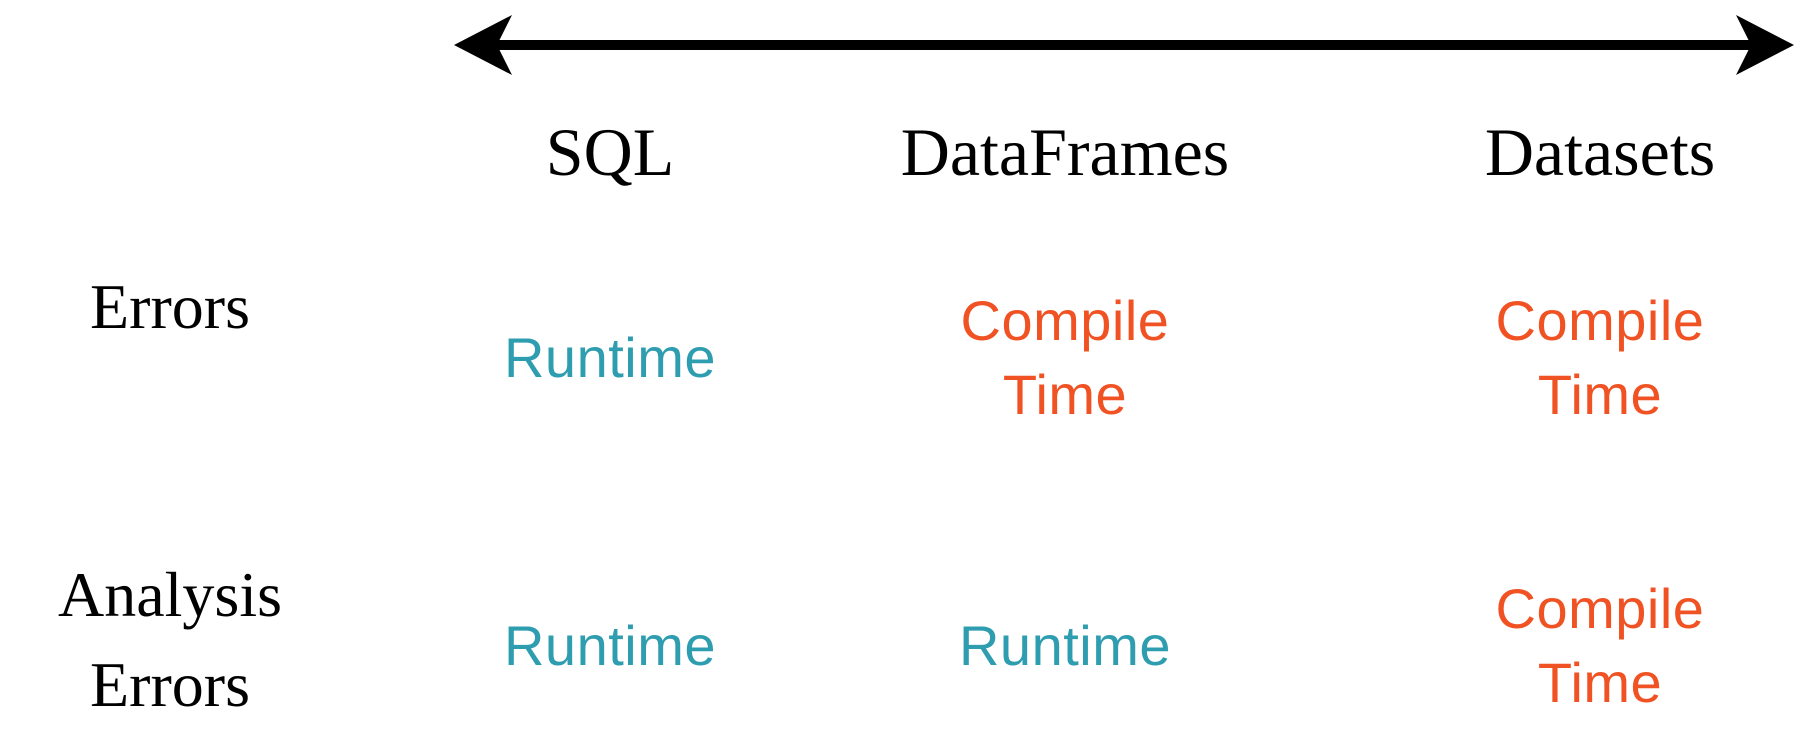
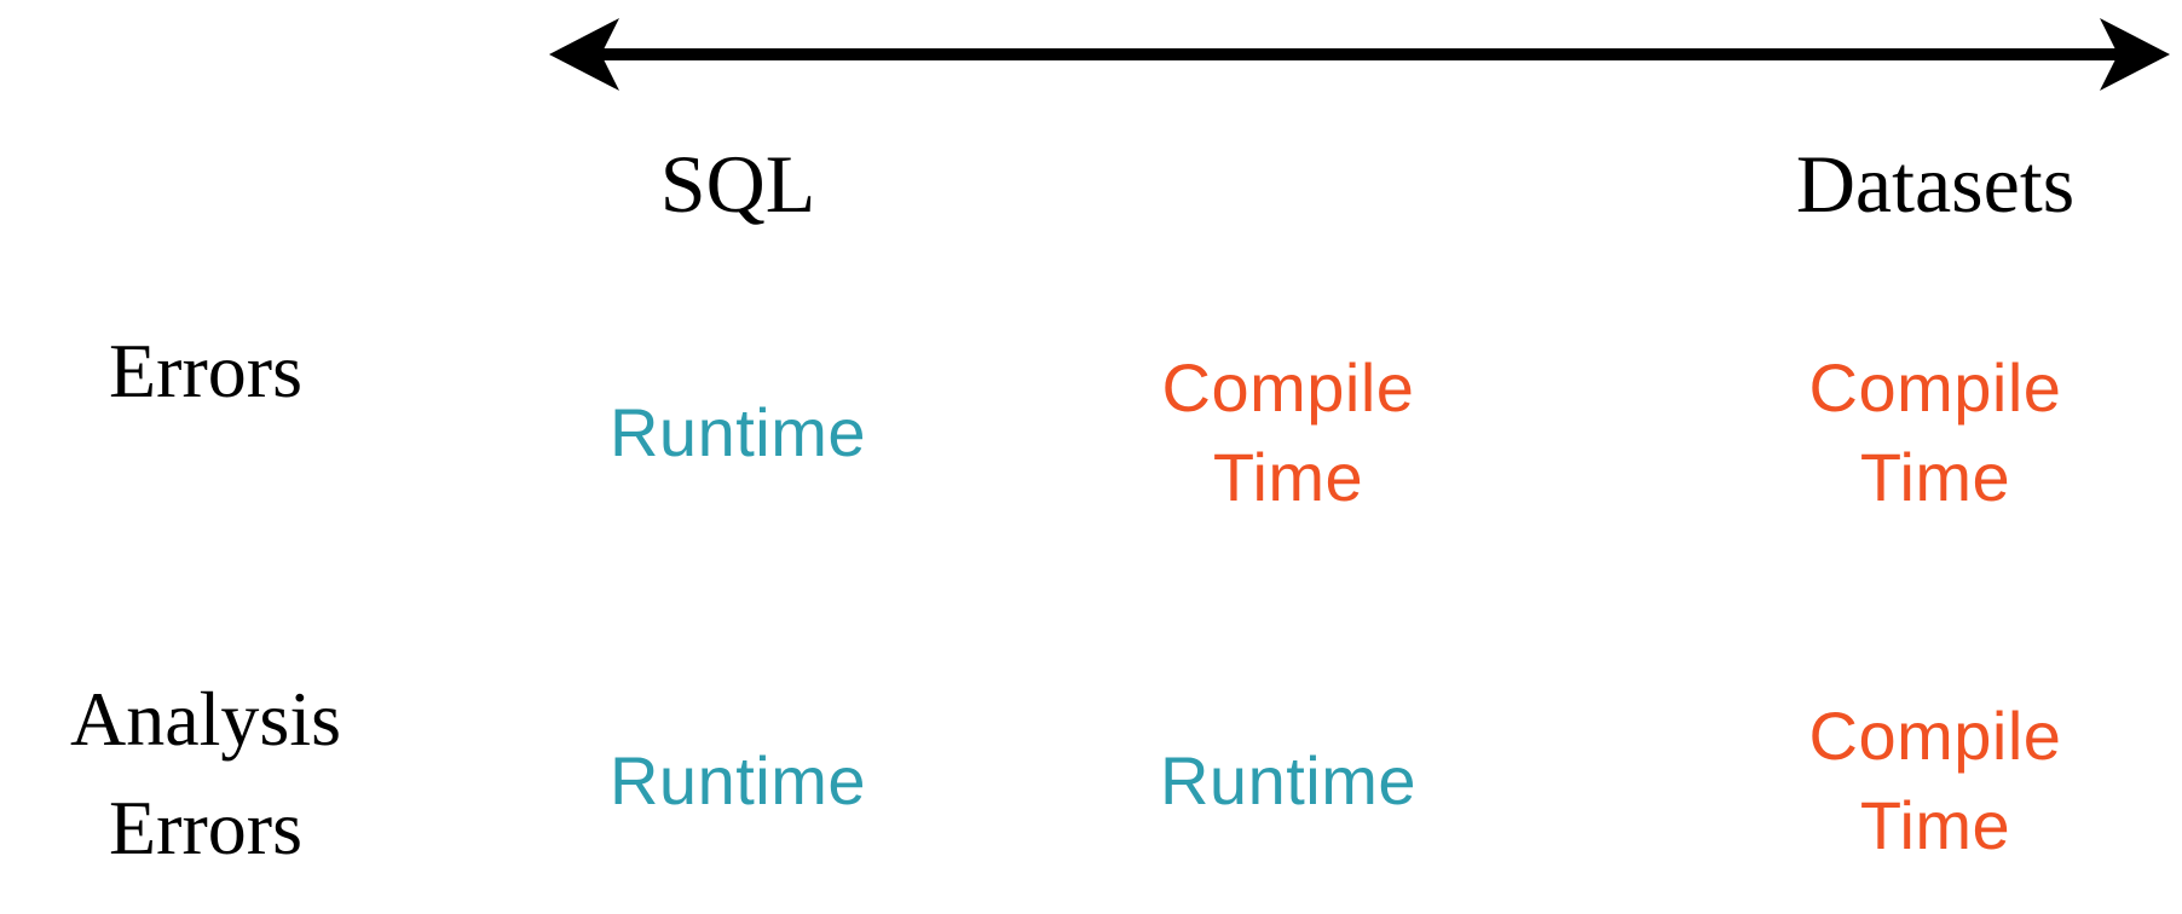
  SQL
- DataFrames
  Datasets
  Errors
  Analysis
  Errors
  Runtime
  Compile
  Time
  Compile
  Time
  Runtime
  Runtime
  Compile
  Time
